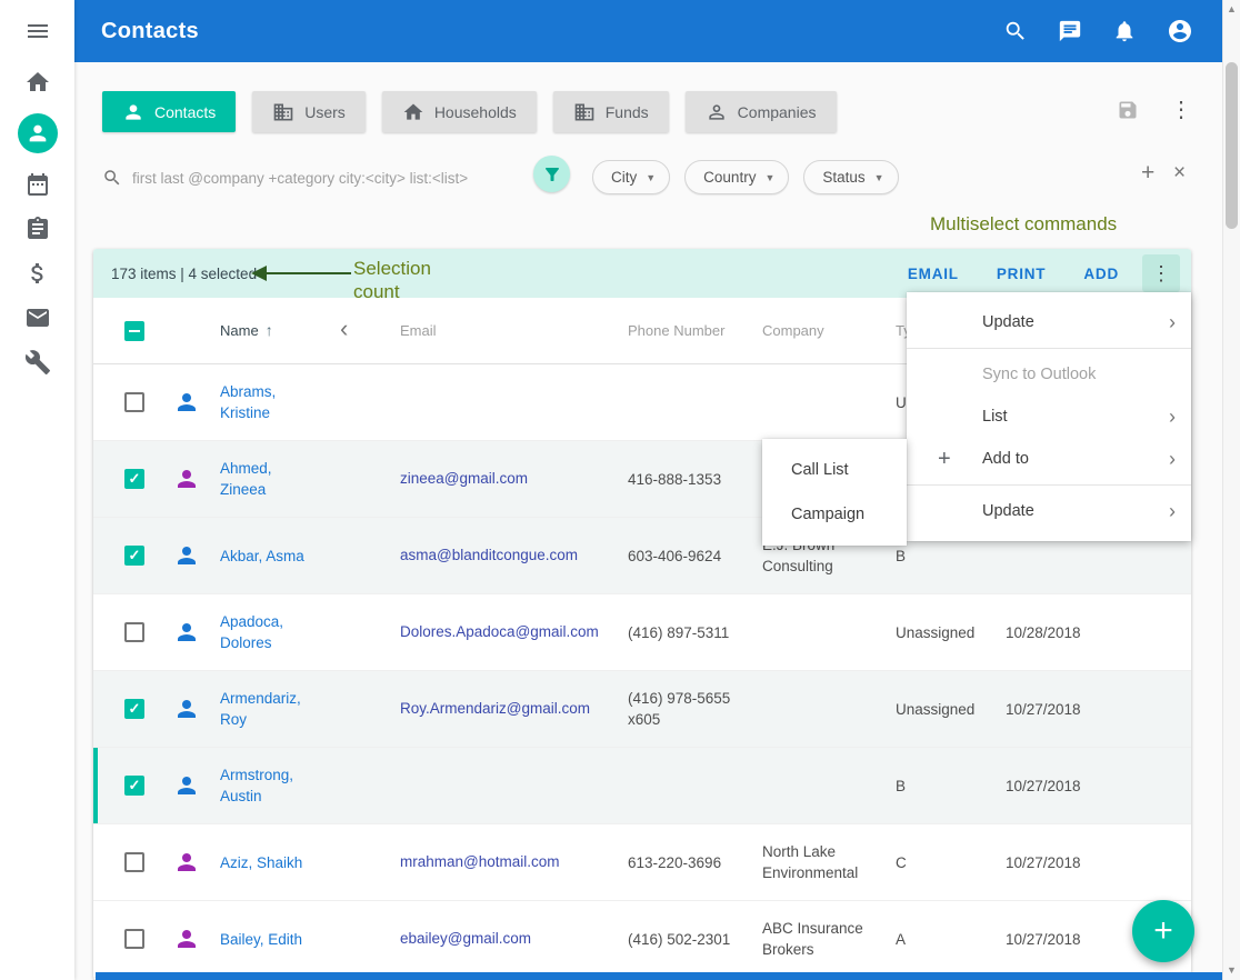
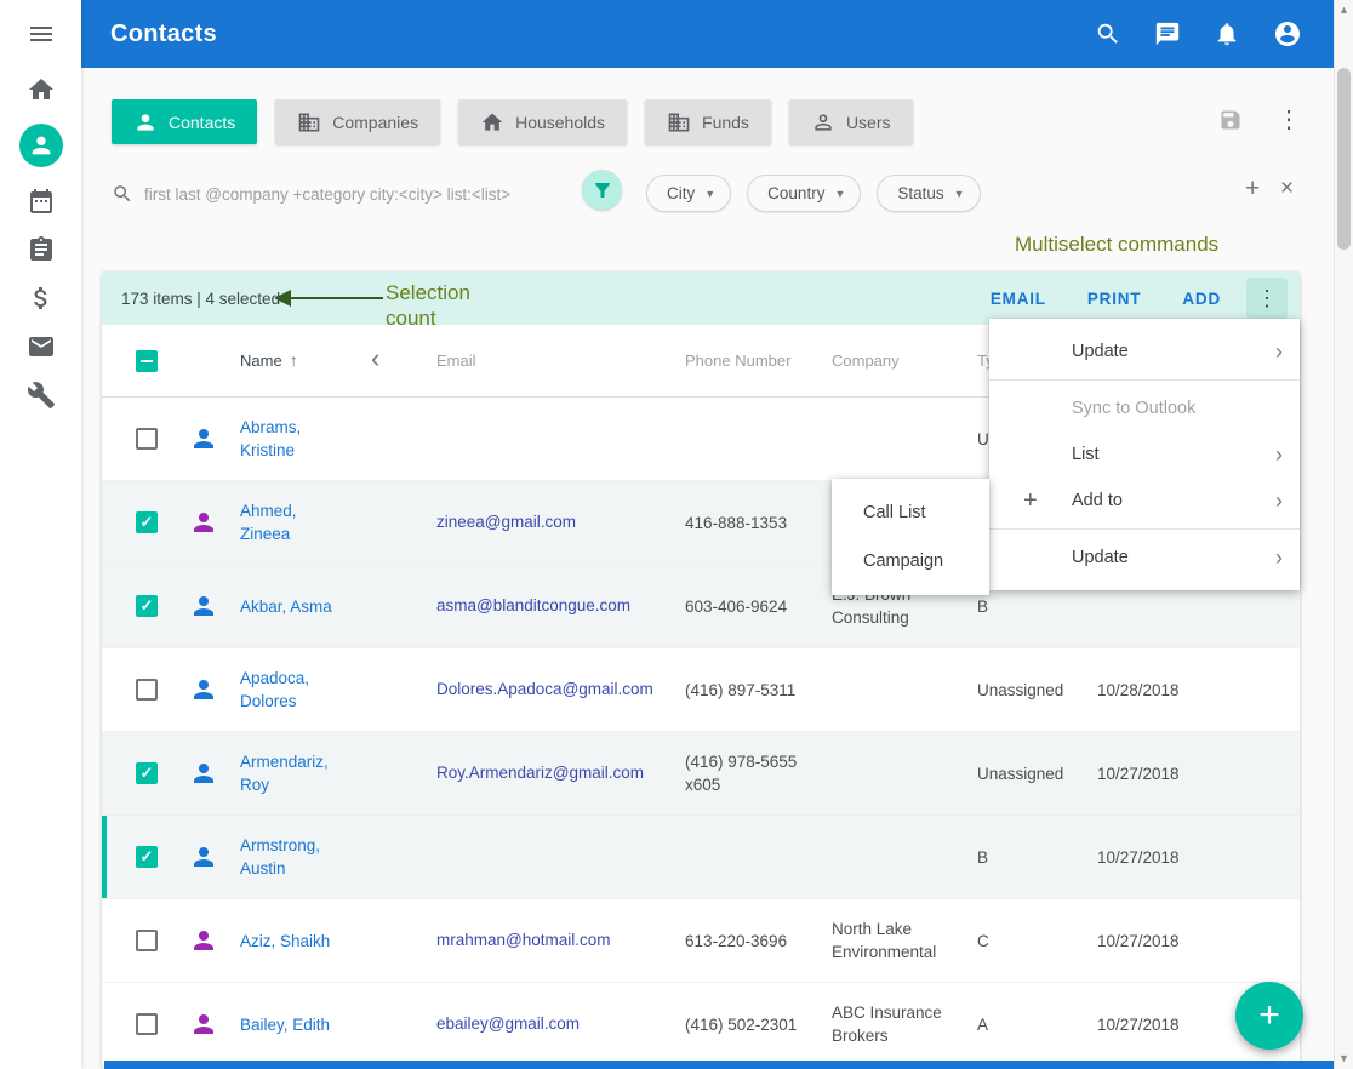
  Contacts
  Contacts
- Users
+ Companies
  Households
  Funds
- Companies
+ Users
  ⋮
  first last @company +category city:<city> list:<list>
  City
  ▼
  Country
  ▼
  Status
  ▼
  +
  ×
  173 items | 4 selecte
  EMAIL
  PRINT
  ADD
  ⋮
  Name
  ↑
  ‹
  Email
  Phone Number
  Company
  Abrams, Kristine
  Ahmed, Zineea
  zineea@gmail.com
  416-888-1353
  Akbar, Asma
  asma@blanditcongue.com
  603-406-9624
  B
  Apadoca, Dolores
  Dolores.Apadoca@gmail.com
  (416) 897-5311
  Unassigned
  10/28/2018
  Armendariz, Roy
  Roy.Armendariz@gmail.com
  (416) 978-5655 x605
  Unassigned
  10/27/2018
  Armstrong, Austin
  B
  10/27/2018
  Aziz, Shaikh
  mrahman@hotmail.com
  613-220-3696
  North Lake Environmental
  C
  10/27/2018
  Bailey, Edith
  ebailey@gmail.com
  (416) 502-2301
  ABC Insurance Brokers
  A
  10/27/2018
  Multiselect commands
  Selection
  count
  Update
  ›
  Sync to Outlook
  List
  ›
  +
  Add to
  ›
  Update
  ›
  Call List
  Campaign
  +
  ▲
  ▼
